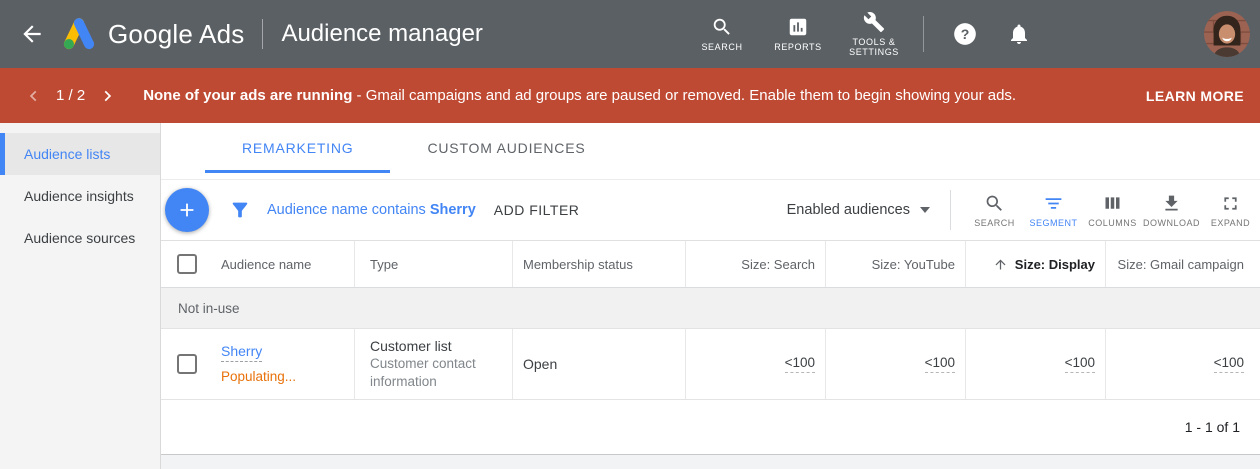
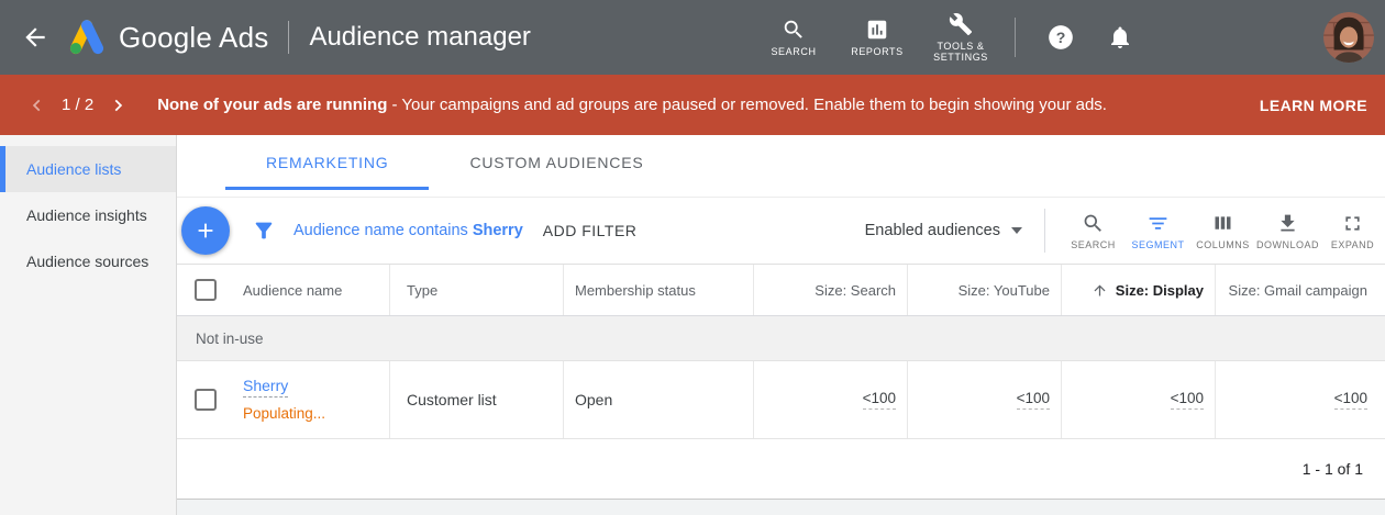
  Google Ads
  Audience manager
  SEARCH
  REPORTS
  TOOLS & SETTINGS
  ?
  1 / 2
- None of your ads are running - Gmail campaigns and ad groups are paused or removed. Enable them to begin showing your ads.
+ None of your ads are running - Your campaigns and ad groups are paused or removed. Enable them to begin showing your ads.
  LEARN MORE
  Audience lists
  Audience insights
  Audience sources
  REMARKETING
  CUSTOM AUDIENCES
  Audience name contains Sherry
  ADD FILTER
  Enabled audiences
  SEARCH
  SEGMENT
  COLUMNS
  DOWNLOAD
  EXPAND
  Audience name
  Type
  Membership status
  Size: Search
  Size: YouTube
  Size: Display
  Size: Gmail campaign
  Not in-use
  Sherry
  Populating...
  Customer list
- Customer contact information
  Open
  <100
  <100
  <100
  <100
  1 - 1 of 1
